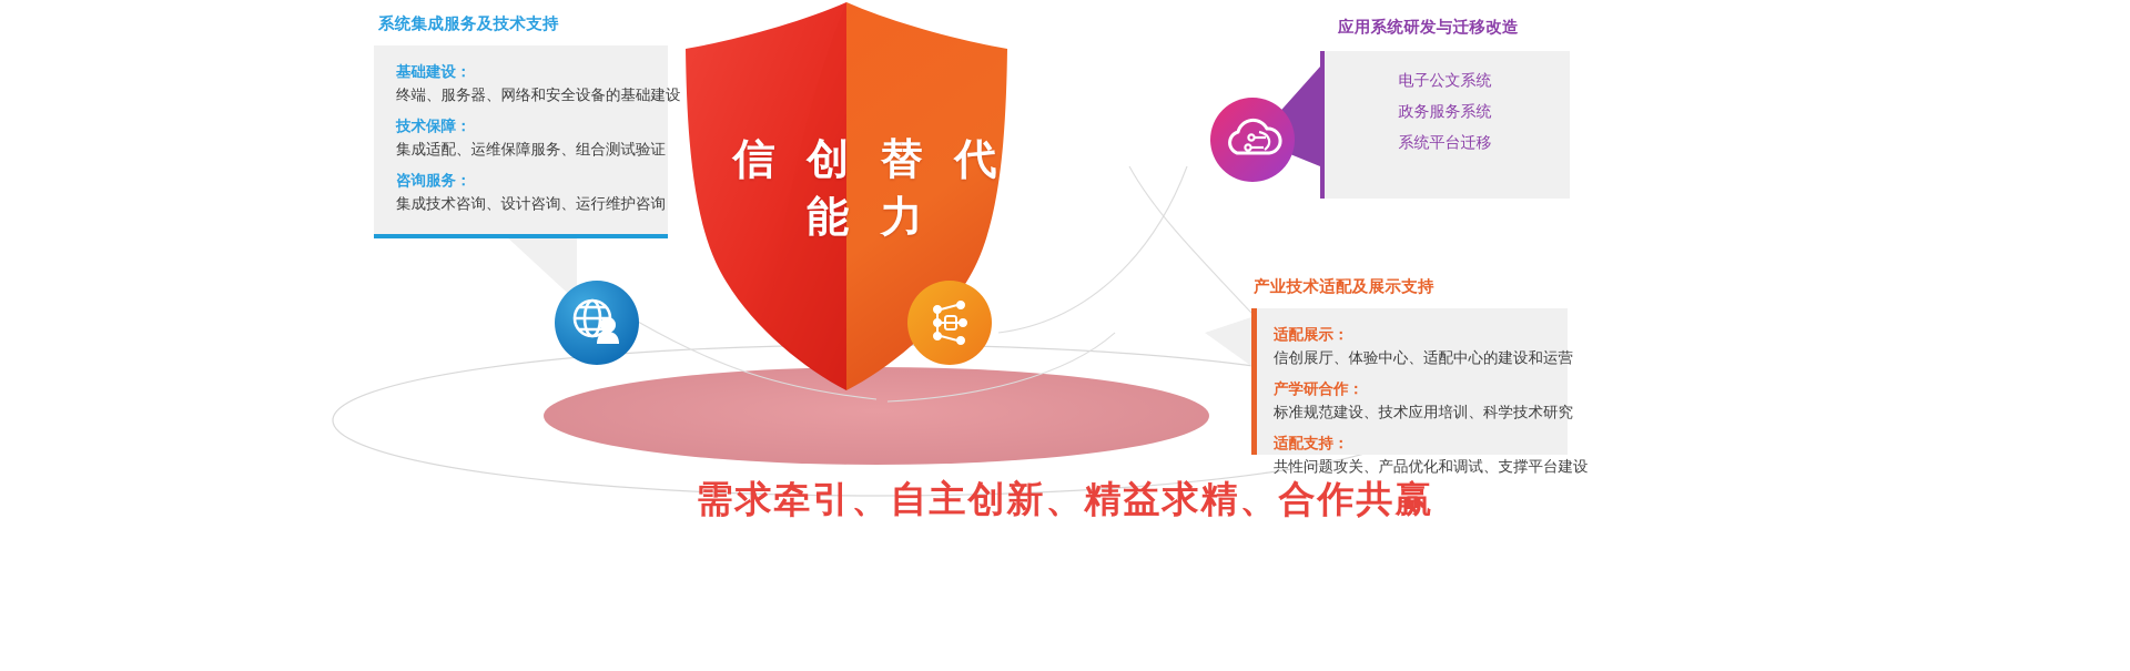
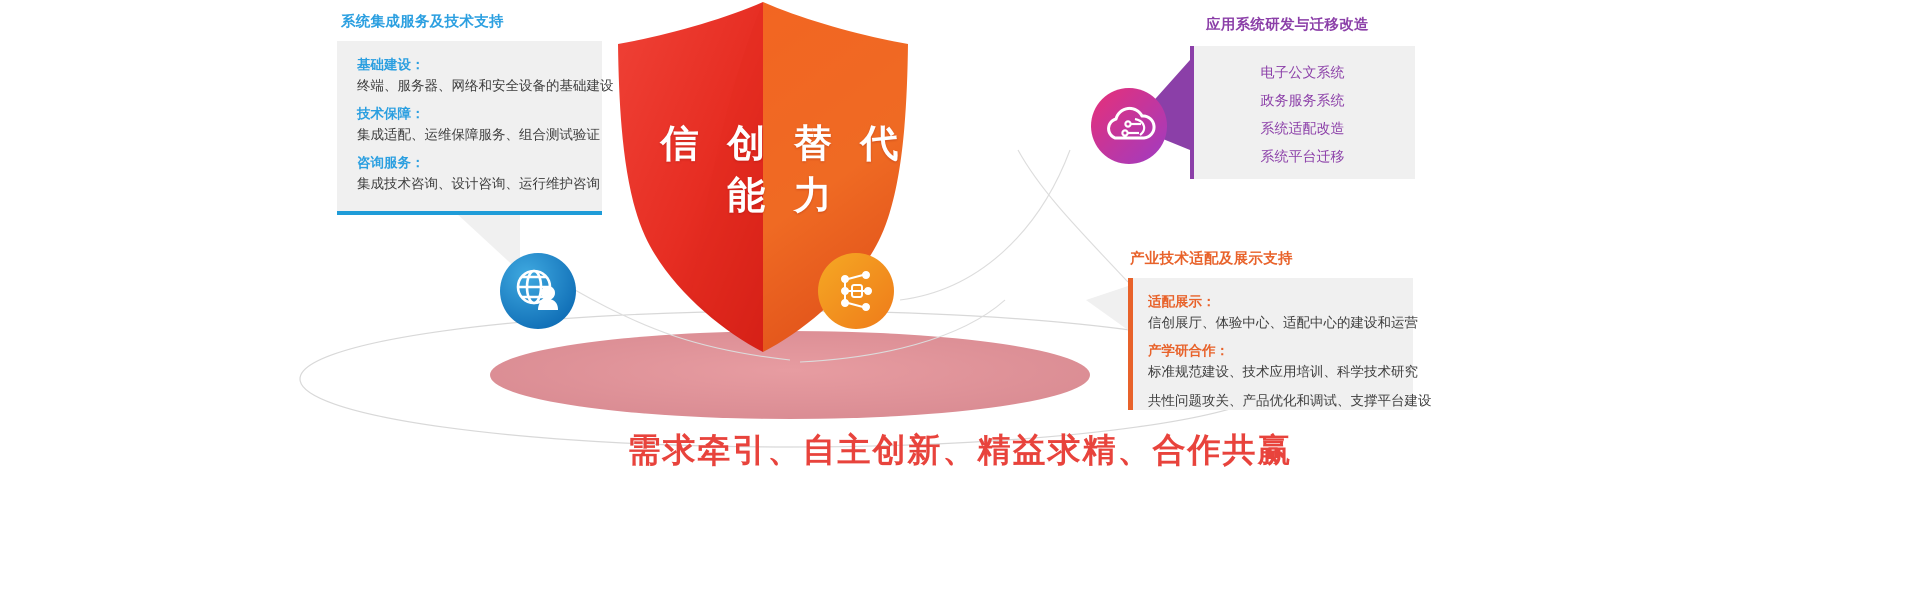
  信 创 替 代
  能 力
  系统集成服务及技术支持
  基础建设：
  终端、服务器、网络和安全设备的基础建设
  技术保障：
  集成适配、运维保障服务、组合测试验证
  咨询服务：
  集成技术咨询、设计咨询、运行维护咨询
  应用系统研发与迁移改造
  电子公文系统
  政务服务系统
+ 系统适配改造
  系统平台迁移
  产业技术适配及展示支持
  适配展示：
  信创展厅、体验中心、适配中心的建设和运营
  产学研合作：
  标准规范建设、技术应用培训、科学技术研究
- 适配支持：
  共性问题攻关、产品优化和调试、支撑平台建设
  需求牵引、自主创新、精益求精、合作共赢
